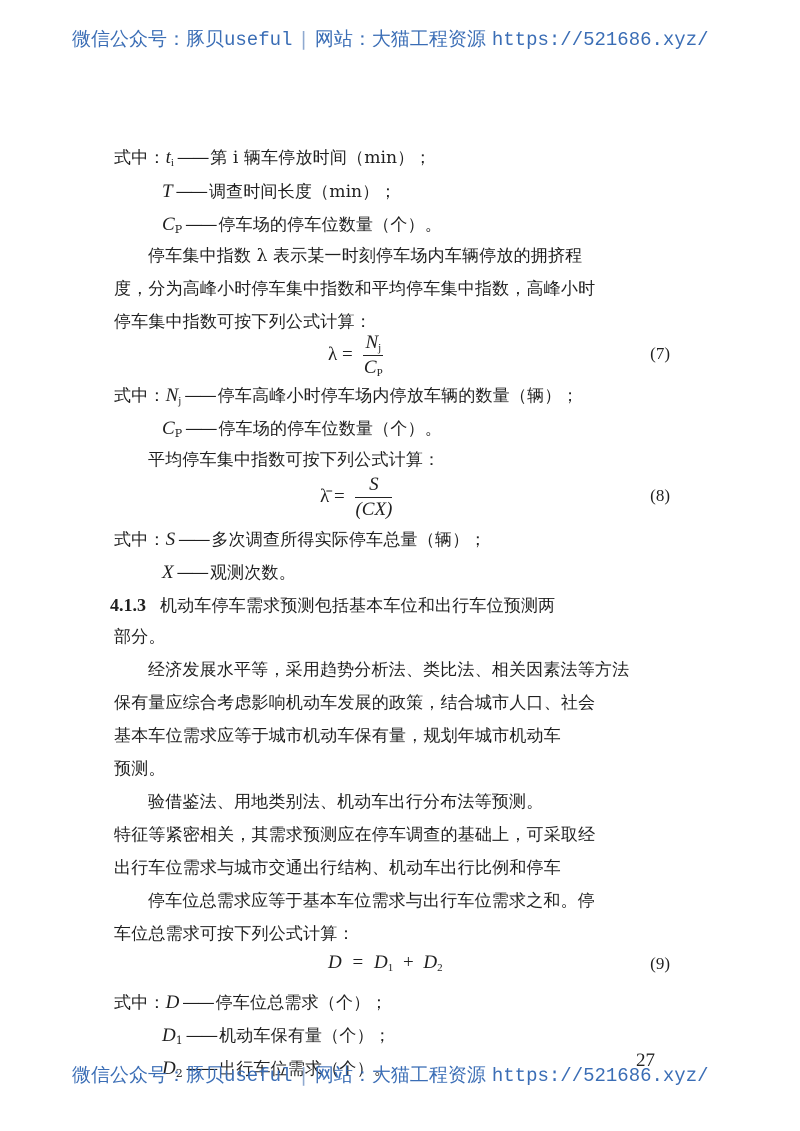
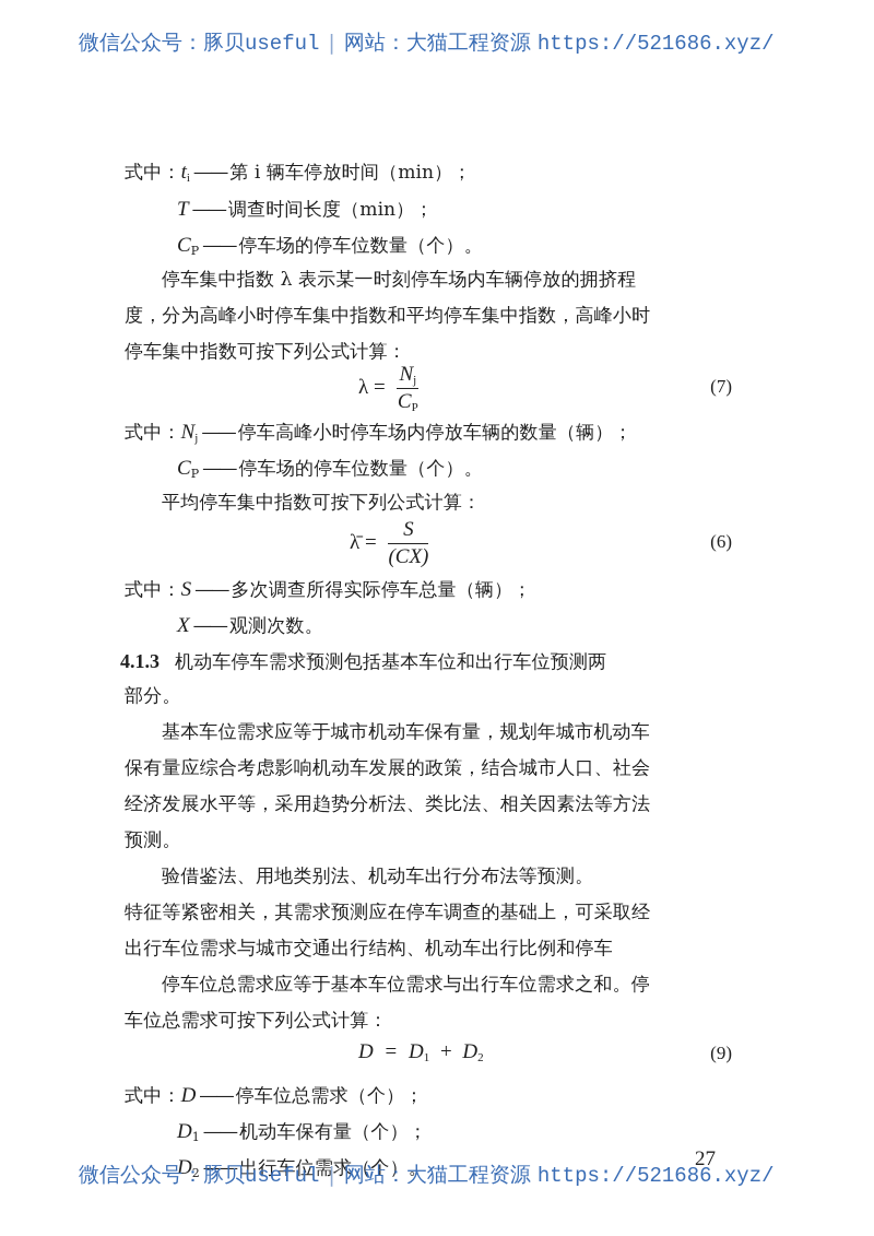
  微信公众号：豚贝useful | 网站：大猫工程资源 https://521686.xyz/
  式中：ti —— 第 i 辆车停放时间（min）；
  T —— 调查时间长度（min）；
  CP —— 停车场的停车位数量（个）。
  停车集中指数 λ 表示某一时刻停车场内车辆停放的拥挤程
  度，分为高峰小时停车集中指数和平均停车集中指数，高峰小时
  停车集中指数可按下列公式计算：
  λ =
  Nj
  CP
  (7)
  式中：Nj —— 停车高峰小时停车场内停放车辆的数量（辆）；
  CP —— 停车场的停车位数量（个）。
  平均停车集中指数可按下列公式计算：
  λ̄ =
  S
  (CX)
- (8)
+ (6)
  式中：S —— 多次调查所得实际停车总量（辆）；
  X —— 观测次数。
  4.1.3 机动车停车需求预测包括基本车位和出行车位预测两
  部分。
- 经济发展水平等，采用趋势分析法、类比法、相关因素法等方法
+ 基本车位需求应等于城市机动车保有量，规划年城市机动车
  保有量应综合考虑影响机动车发展的政策，结合城市人口、社会
- 基本车位需求应等于城市机动车保有量，规划年城市机动车
+ 经济发展水平等，采用趋势分析法、类比法、相关因素法等方法
  预测。
  验借鉴法、用地类别法、机动车出行分布法等预测。
  特征等紧密相关，其需求预测应在停车调查的基础上，可采取经
  出行车位需求与城市交通出行结构、机动车出行比例和停车
  停车位总需求应等于基本车位需求与出行车位需求之和。停
  车位总需求可按下列公式计算：
  D = D1 + D2
  (9)
  式中：D —— 停车位总需求（个）；
  D1 —— 机动车保有量（个）；
  D2 —— 出行车位需求（个）。
  27
  微信公众号：豚贝useful | 网站：大猫工程资源 https://521686.xyz/
